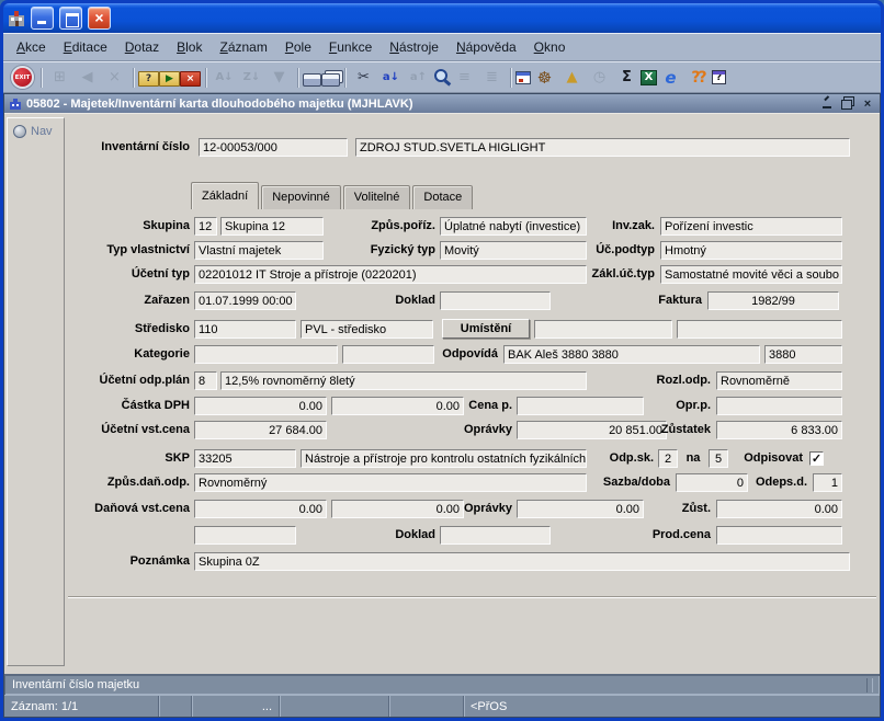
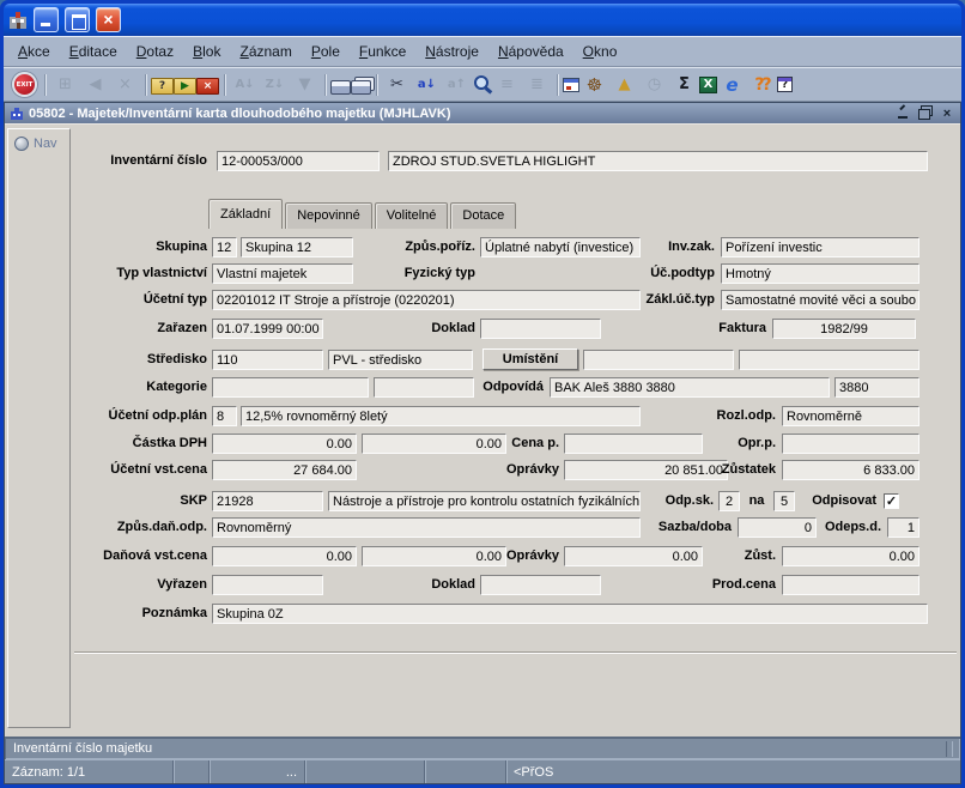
  Akce
  Editace
  Dotaz
  Blok
  Záznam
  Pole
  Funkce
  Nástroje
  Nápověda
  Okno
  ◀
  ×
  ?
  ▶
  ×
  A↓
  Z↓
  ▼
  ✂
  a↓
  a↑
  ≡
  ≣
  ☸
  ▲
  Σ
  X
  e
  ??
  ?
  05802 - Majetek/Inventární karta dlouhodobého majetku (MJHLAVK)
  ×
  Nav
  Inventární číslo
  12-00053/000
  ZDROJ STUD.SVETLA HIGLIGHT
  Základní
  Nepovinné
  Volitelné
  Dotace
  Skupina
  12
  Skupina 12
  Způs.poříz.
  Úplatné nabytí (investice)
  Inv.zak.
  Pořízení investic
  Typ vlastnictví
  Vlastní majetek
  Fyzický typ
- Movitý
  Úč.podtyp
  Hmotný
  Účetní typ
  02201012 IT Stroje a přístroje (0220201)
  Zákl.úč.typ
  Samostatné movité věci a soubo
  Zařazen
  01.07.1999 00:00
  Doklad
  Faktura
  1982/99
  Středisko
  110
  PVL - středisko
  Umístění
  Kategorie
  Odpovídá
  BAK Aleš 3880 3880
  3880
  Účetní odp.plán
  8
  12,5% rovnoměrný 8letý
  Rozl.odp.
  Rovnoměrně
  Částka DPH
  0.00
  0.00
  Cena p.
  Opr.p.
  Účetní vst.cena
  27 684.00
  Oprávky
  20 851.00
  Zůstatek
  6 833.00
  SKP
- 33205
+ 21928
  Nástroje a přístroje pro kontrolu ostatních fyzikálních
  Odp.sk.
  2
  na
  5
  Odpisovat
  ✓
  Způs.daň.odp.
  Rovnoměrný
  Sazba/doba
  0
  Odeps.d.
  1
  Daňová vst.cena
  0.00
  0.00
  Oprávky
  0.00
  Zůst.
  0.00
+ Vyřazen
  Doklad
  Prod.cena
  Poznámka
  Skupina 0Z
  Inventární číslo majetku
  Záznam: 1/1
  ...
  <PřOS
